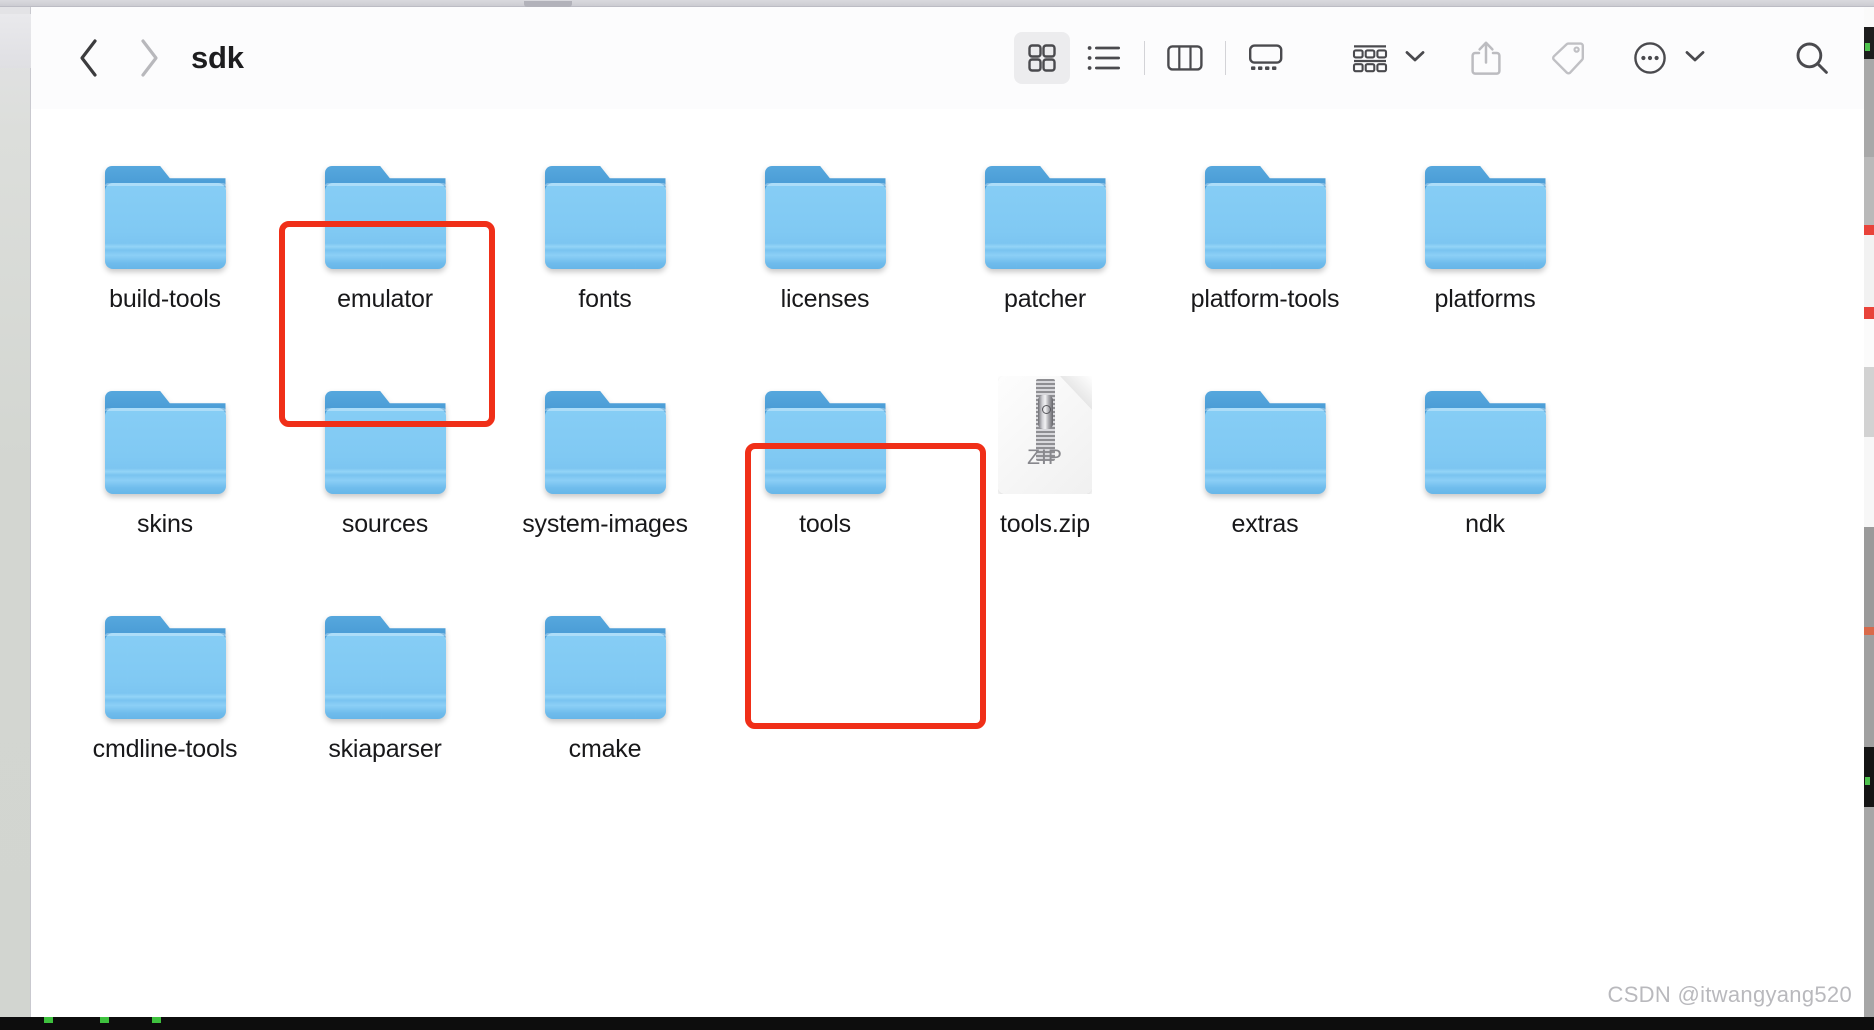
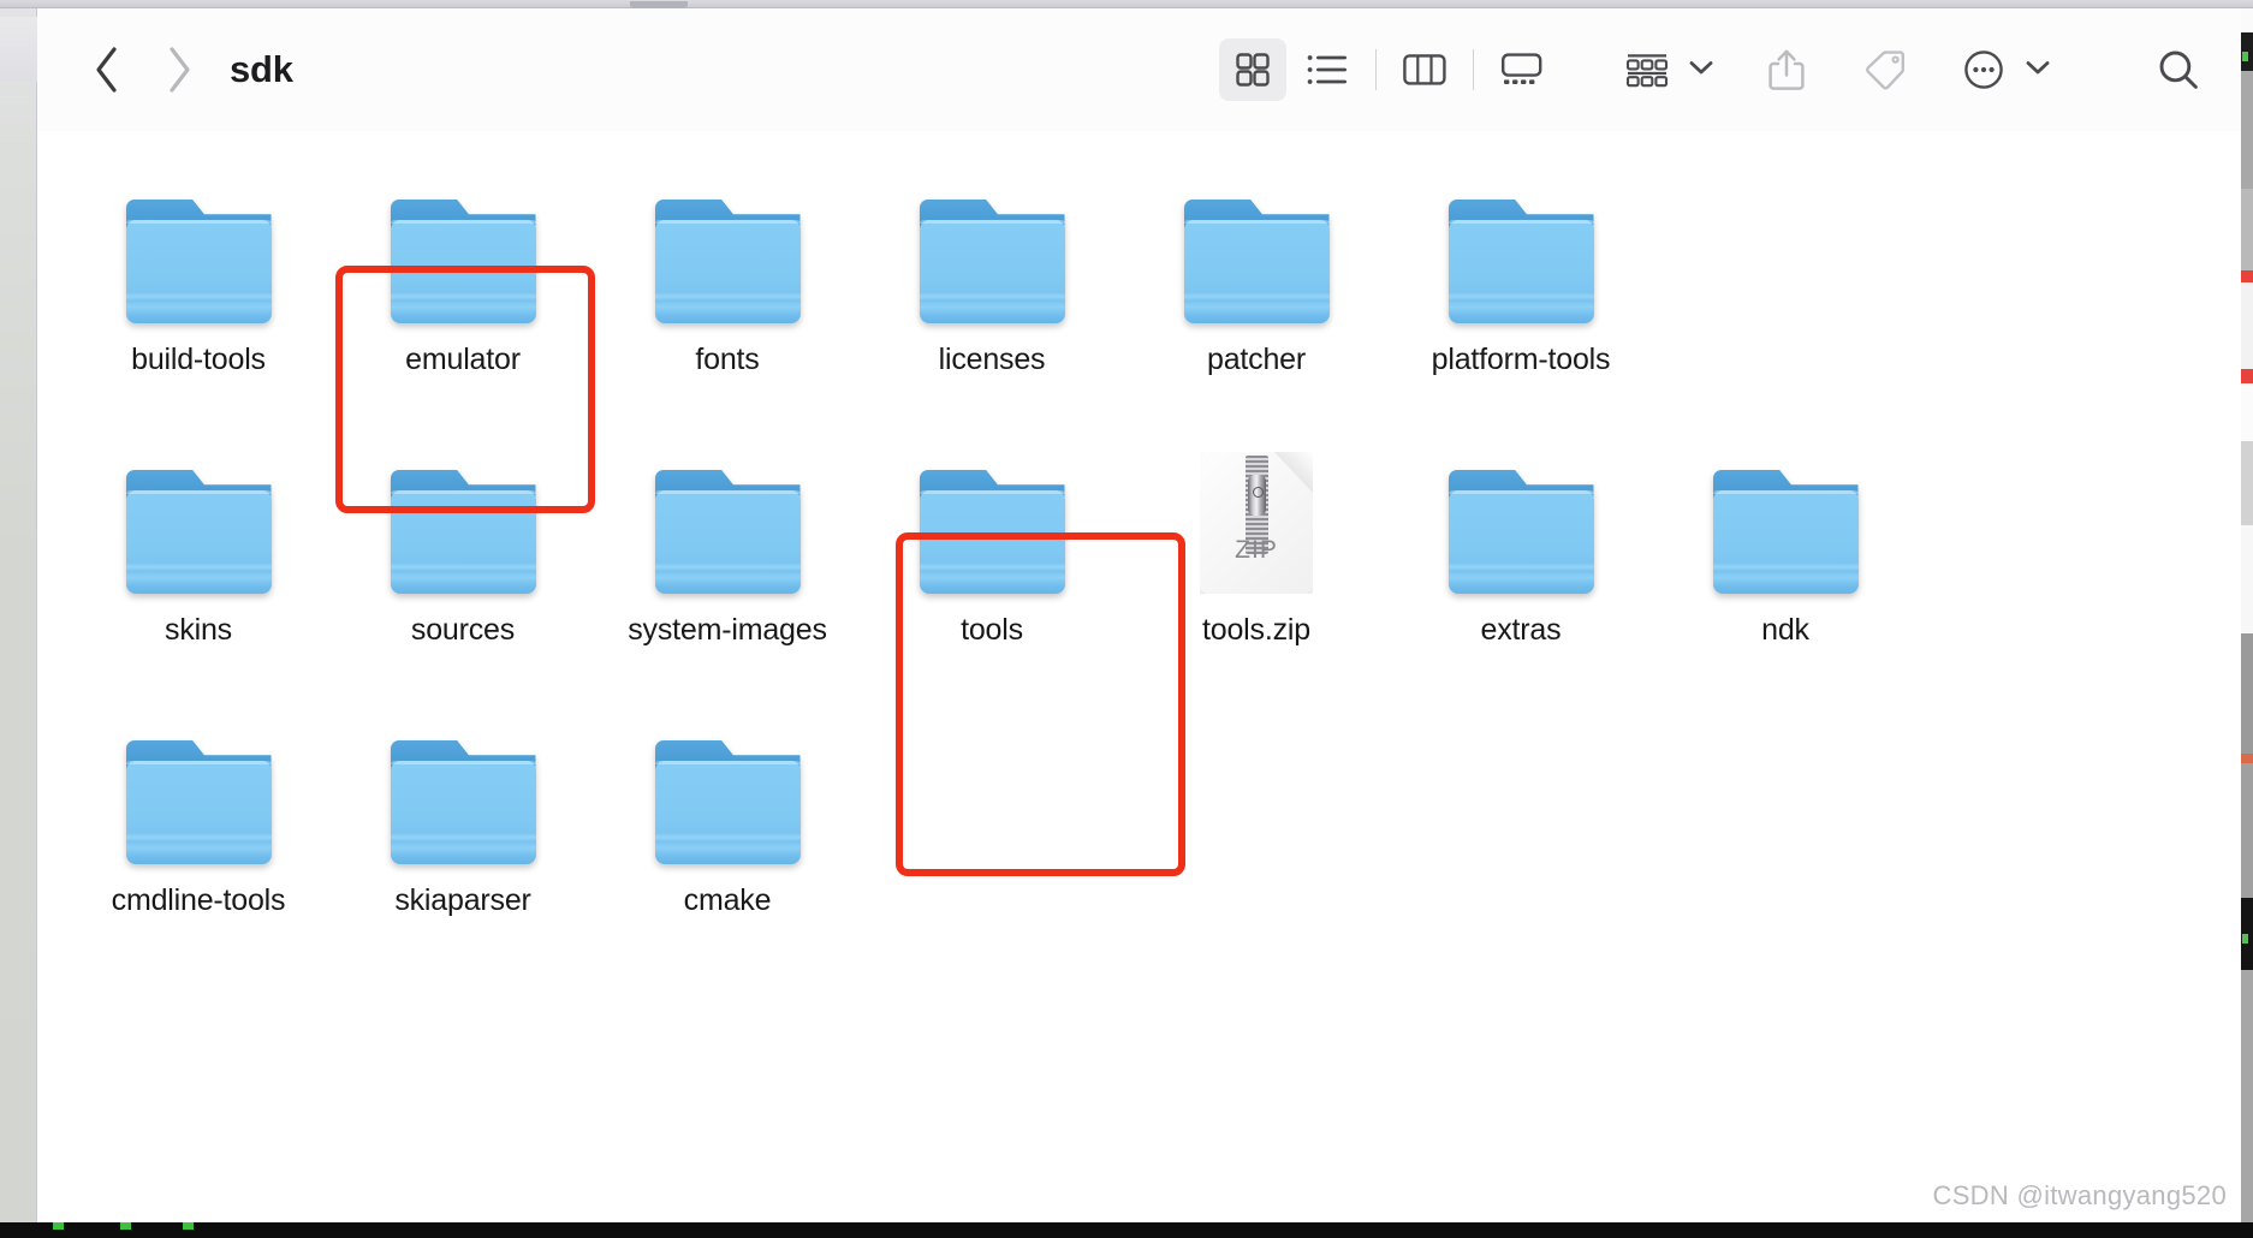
  sdk
  build-tools
  emulator
  fonts
  licenses
  patcher
  platform-tools
- platforms
  skins
  sources
  system-images
  tools
  ZIP
  tools.zip
  extras
  ndk
  cmdline-tools
  skiaparser
  cmake
  CSDN @itwangyang520
